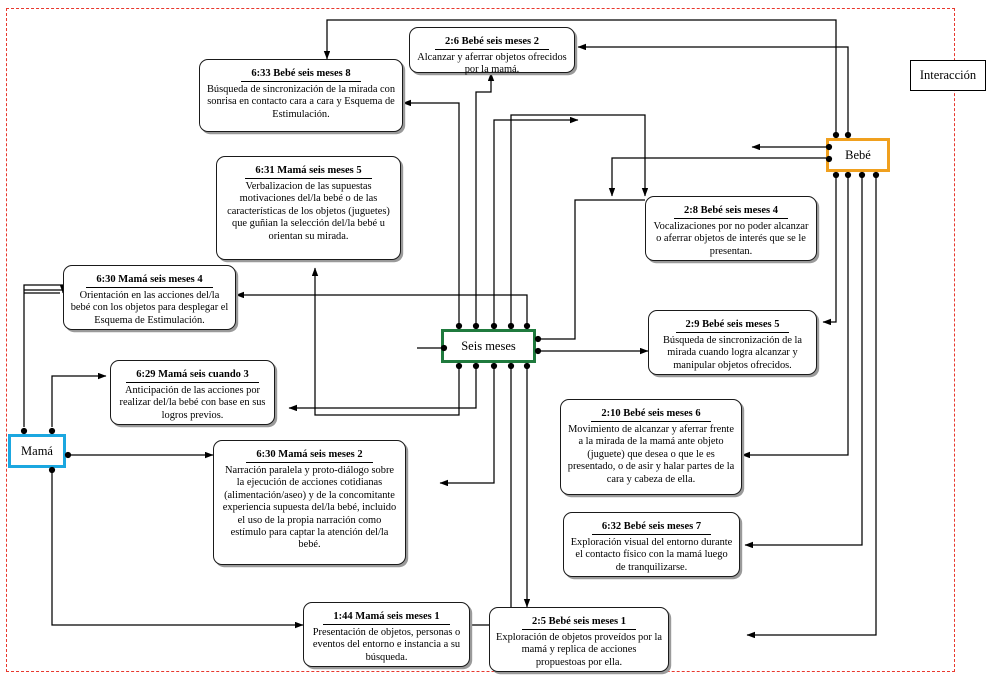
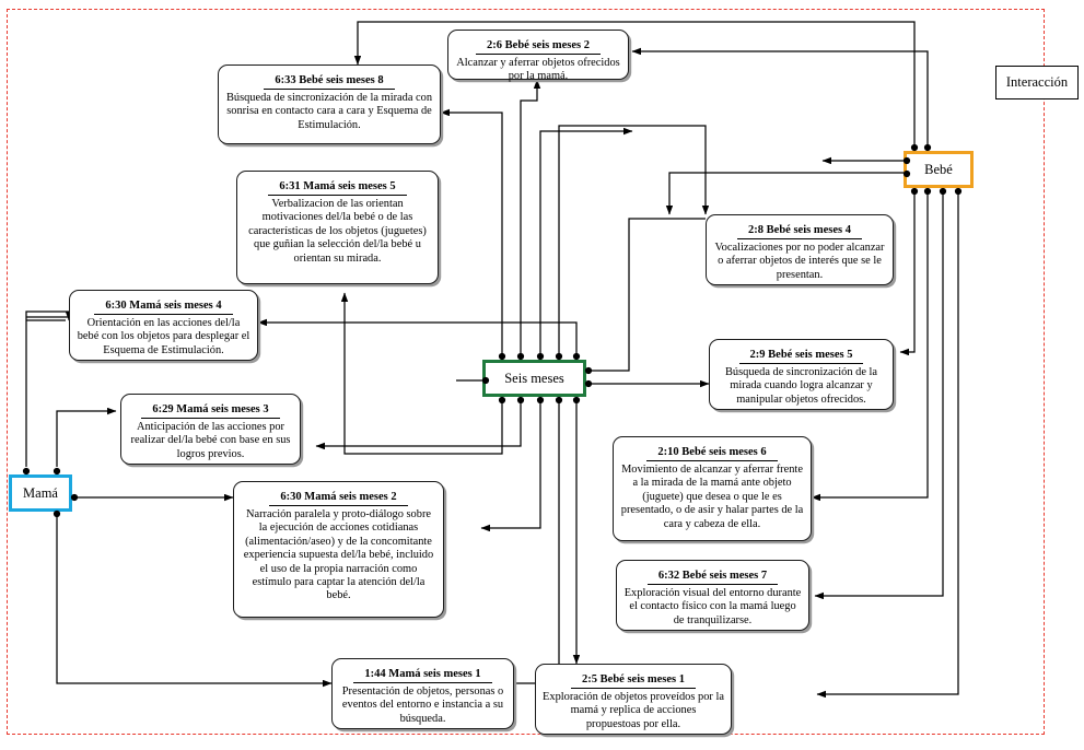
  Mamá
  Bebé
  Seis meses
  Interacción
  6:33 Bebé seis meses 8
  Búsqueda de sincronización de la mirada con sonrisa en contacto cara a cara y Esquema de Estimulación.
  2:6 Bebé seis meses 2
  Alcanzar y aferrar objetos ofrecidos por la mamá.
  6:31 Mamá seis meses 5
- Verbalizacion de las supuestas motivaciones del/la bebé o de las características de los objetos (juguetes) que guñian la selección del/la bebé u orientan su mirada.
+ Verbalizacion de las orientan motivaciones del/la bebé o de las características de los objetos (juguetes) que guñian la selección del/la bebé u orientan su mirada.
  2:8 Bebé seis meses 4
  Vocalizaciones por no poder alcanzar o aferrar objetos de interés que se le presentan.
  6:30 Mamá seis meses 4
  Orientación en las acciones del/la bebé con los objetos para desplegar el Esquema de Estimulación.
  2:9 Bebé seis meses 5
  Búsqueda de sincronización de la mirada cuando logra alcanzar y manipular objetos ofrecidos.
- 6:29 Mamá seis cuando 3
+ 6:29 Mamá seis meses 3
  Anticipación de las acciones por realizar del/la bebé con base en sus logros previos.
  2:10 Bebé seis meses 6
  Movimiento de alcanzar y aferrar frente a la mirada de la mamá ante objeto (juguete) que desea o que le es presentado, o de asir y halar partes de la cara y cabeza de ella.
  6:30 Mamá seis meses 2
  Narración paralela y proto-diálogo sobre la ejecución de acciones cotidianas (alimentación/aseo) y de la concomitante experiencia supuesta del/la bebé, incluido el uso de la propia narración como estímulo para captar la atención del/la bebé.
  6:32 Bebé seis meses 7
  Exploración visual del entorno durante el contacto físico con la mamá luego de tranquilizarse.
  1:44 Mamá seis meses 1
  Presentación de objetos, personas o eventos del entorno e instancia a su búsqueda.
  2:5 Bebé seis meses 1
  Exploración de objetos proveídos por la mamá y replica de acciones propuestoas por ella.
